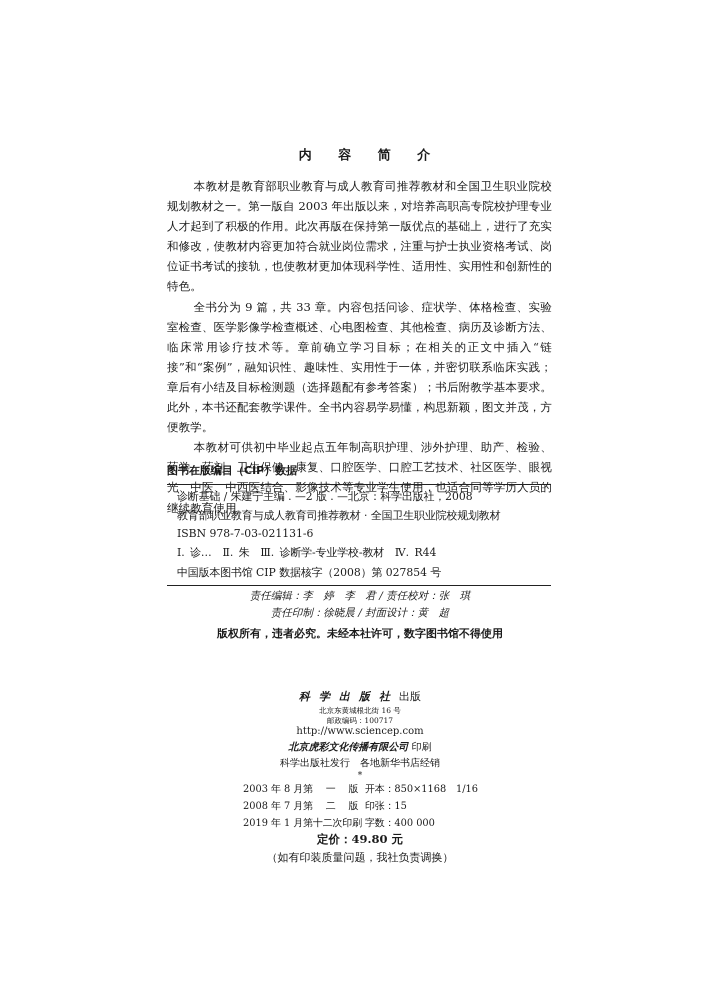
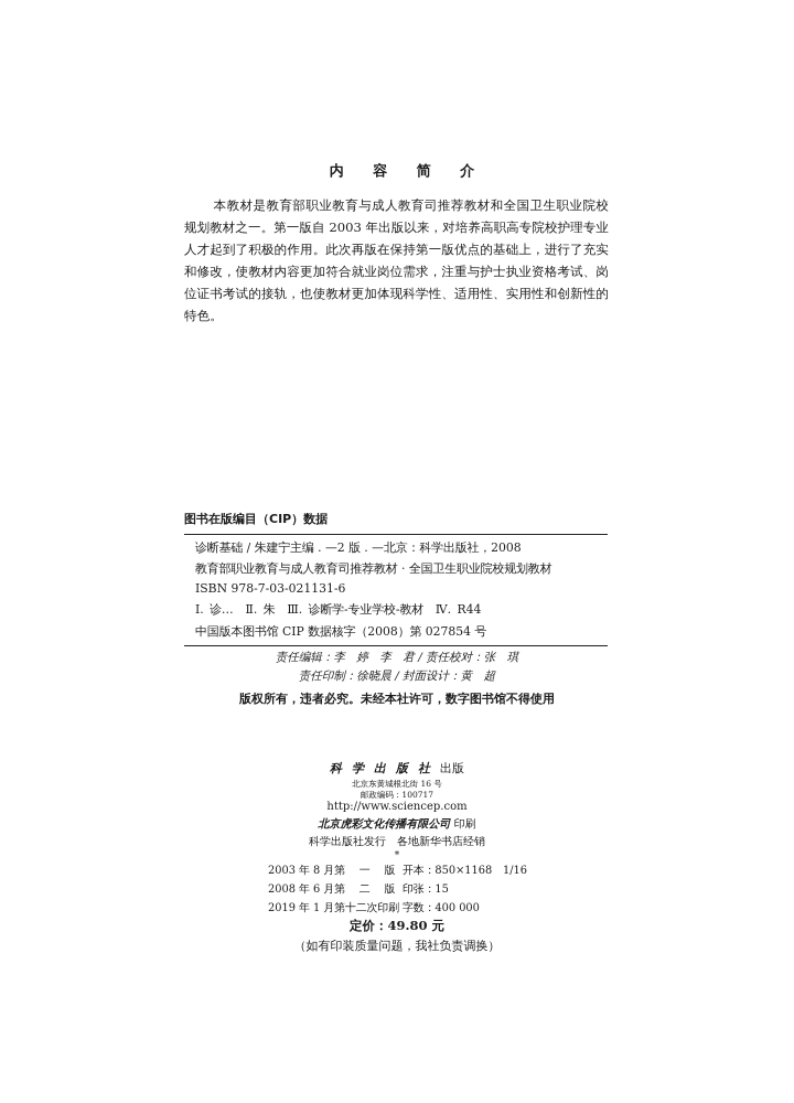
  内 容 简 介
  本教材是教育部职业教育与成人教育司推荐教材和全国卫生职业院校规划教材之一。第一版自 2003 年出版以来，对培养高职高专院校护理专业人才起到了积极的作用。此次再版在保持第一版优点的基础上，进行了充实和修改，使教材内容更加符合就业岗位需求，注重与护士执业资格考试、岗位证书考试的接轨，也使教材更加体现科学性、适用性、实用性和创新性的特色。
- 全书分为 9 篇，共 33 章。内容包括问诊、症状学、体格检查、实验室检查、医学影像学检查概述、心电图检查、其他检查、病历及诊断方法、临床常用诊疗技术等。章前确立学习目标；在相关的正文中插入“链接”和“案例”，融知识性、趣味性、实用性于一体，并密切联系临床实践；章后有小结及目标检测题（选择题配有参考答案）；书后附教学基本要求。此外，本书还配套教学课件。全书内容易学易懂，构思新颖，图文并茂，方便教学。
- 本教材可供初中毕业起点五年制高职护理、涉外护理、助产、检验、药学、药剂、卫生保健、康复、口腔医学、口腔工艺技术、社区医学、眼视光、中医、中西医结合、影像技术等专业学生使用，也适合同等学历人员的继续教育使用。
  图书在版编目（CIP）数据
  诊断基础 / 朱建宁主编 . —2 版 . —北京：科学出版社，2008
  教育部职业教育与成人教育司推荐教材 · 全国卫生职业院校规划教材
  ISBN 978-7-03-021131-6
  Ⅰ. 诊… Ⅱ. 朱 Ⅲ. 诊断学-专业学校-教材 Ⅳ. R44
  中国版本图书馆 CIP 数据核字（2008）第 027854 号
  责任编辑：李 婷 李 君 / 责任校对：张 琪
  责任印制：徐晓晨 / 封面设计：黄 超
  版权所有，违者必究。未经本社许可，数字图书馆不得使用
  科学出版社出版
  北京东黄城根北街 16 号
  邮政编码：100717
  http://www.sciencep.com
  北京虎彩文化传播有限公司 印刷
  科学出版社发行 各地新华书店经销
  *
  2003 年 8 月第 一 版
  开本：850×1168 1/16
- 2008 年 7 月第 二 版
+ 2008 年 6 月第 二 版
  印张：15
  2019 年 1 月第十二次印刷
  字数：400 000
  定价：49.80 元
  （如有印装质量问题，我社负责调换）
